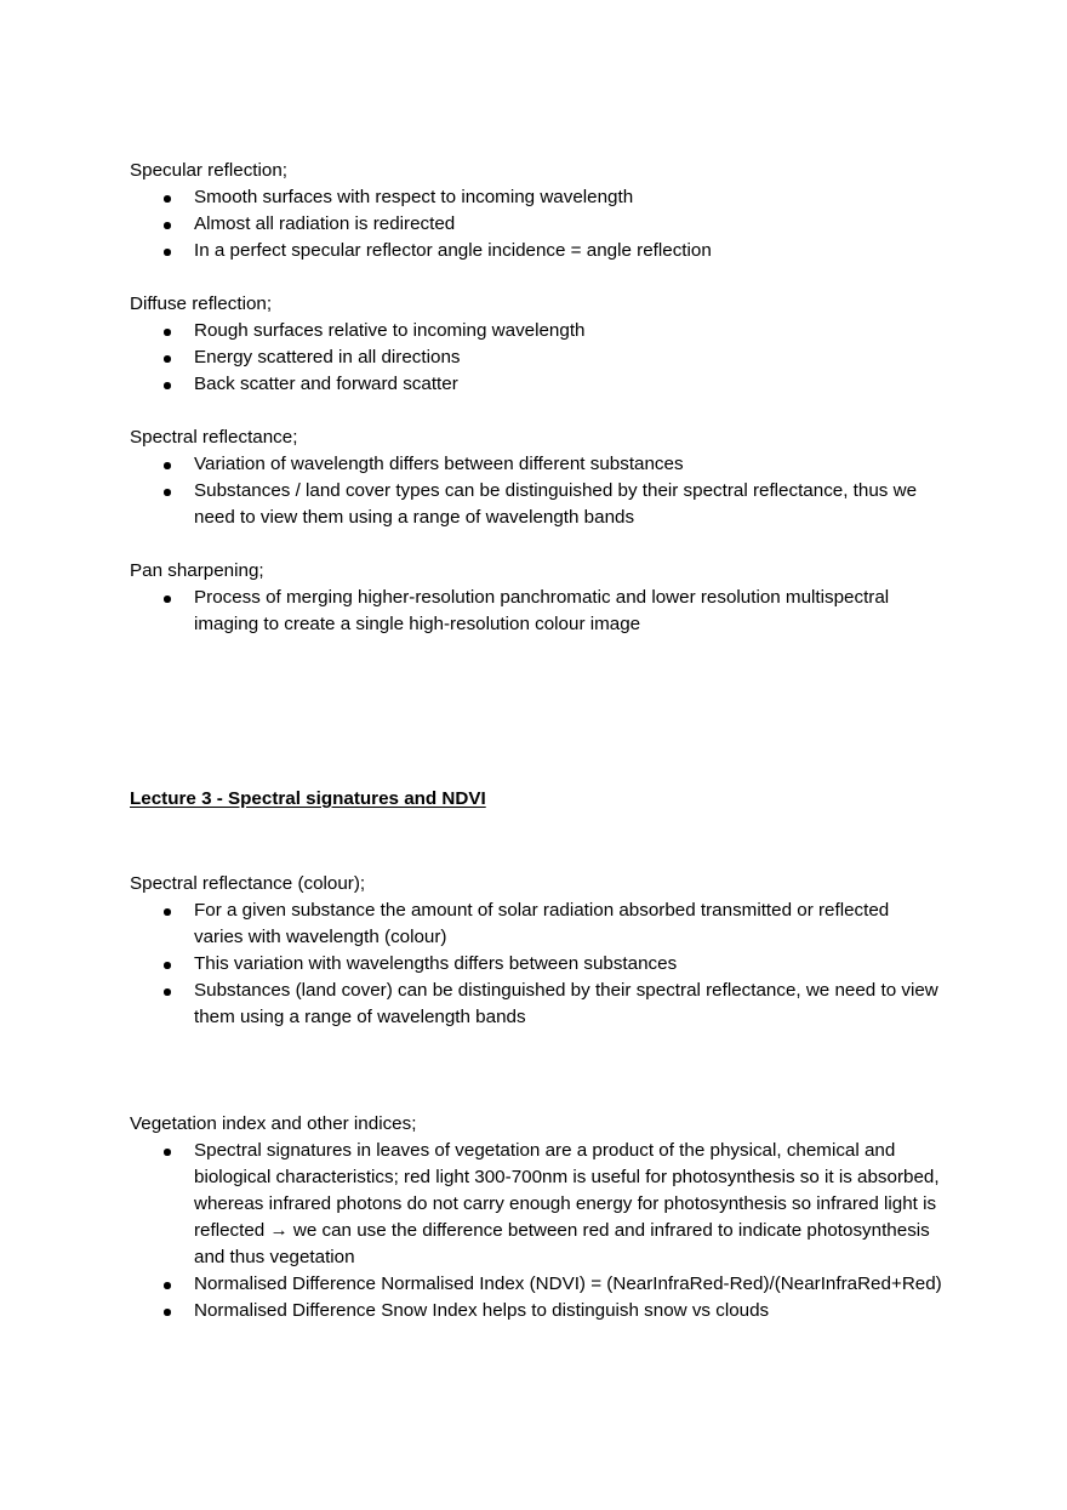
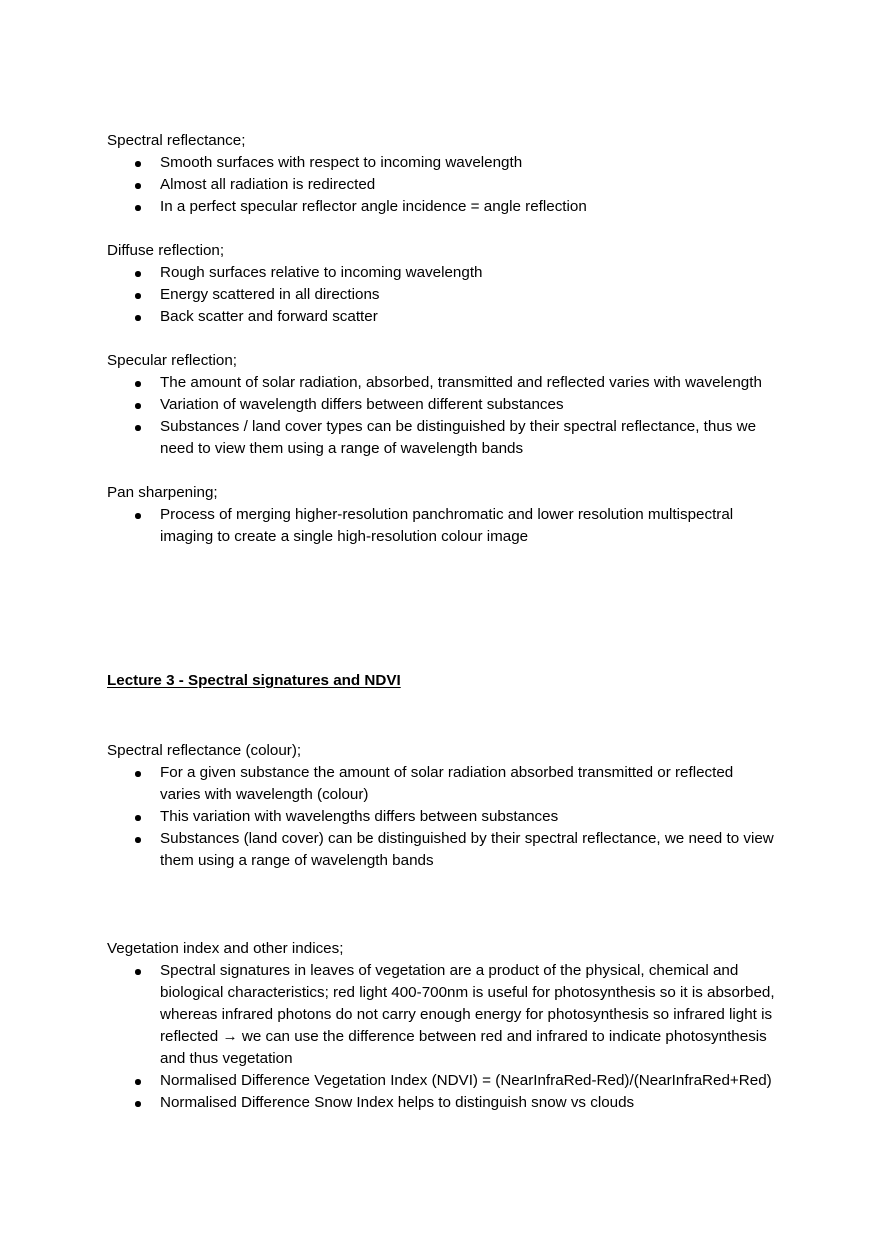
- Specular reflection;
+ Spectral reflectance;
  Smooth surfaces with respect to incoming wavelength
  Almost all radiation is redirected
  In a perfect specular reflector angle incidence = angle reflection
  Diffuse reflection;
  Rough surfaces relative to incoming wavelength
  Energy scattered in all directions
  Back scatter and forward scatter
- Spectral reflectance;
+ Specular reflection;
+ The amount of solar radiation, absorbed, transmitted and reflected varies with wavelength
  Variation of wavelength differs between different substances
  Substances / land cover types can be distinguished by their spectral reflectance, thus we need to view them using a range of wavelength bands
  Pan sharpening;
  Process of merging higher-resolution panchromatic and lower resolution multispectral imaging to create a single high-resolution colour image
  Lecture 3 - Spectral signatures and NDVI
  Spectral reflectance (colour);
  For a given substance the amount of solar radiation absorbed transmitted or reflected varies with wavelength (colour)
  This variation with wavelengths differs between substances
  Substances (land cover) can be distinguished by their spectral reflectance, we need to view them using a range of wavelength bands
  Vegetation index and other indices;
- Spectral signatures in leaves of vegetation are a product of the physical, chemical and biological characteristics; red light 300-700nm is useful for photosynthesis so it is absorbed, whereas infrared photons do not carry enough energy for photosynthesis so infrared light is reflected → we can use the difference between red and infrared to indicate photosynthesis and thus vegetation
+ Spectral signatures in leaves of vegetation are a product of the physical, chemical and biological characteristics; red light 400-700nm is useful for photosynthesis so it is absorbed, whereas infrared photons do not carry enough energy for photosynthesis so infrared light is reflected → we can use the difference between red and infrared to indicate photosynthesis and thus vegetation
- Normalised Difference Normalised Index (NDVI) = (NearInfraRed-Red)/(NearInfraRed+Red)
+ Normalised Difference Vegetation Index (NDVI) = (NearInfraRed-Red)/(NearInfraRed+Red)
  Normalised Difference Snow Index helps to distinguish snow vs clouds
